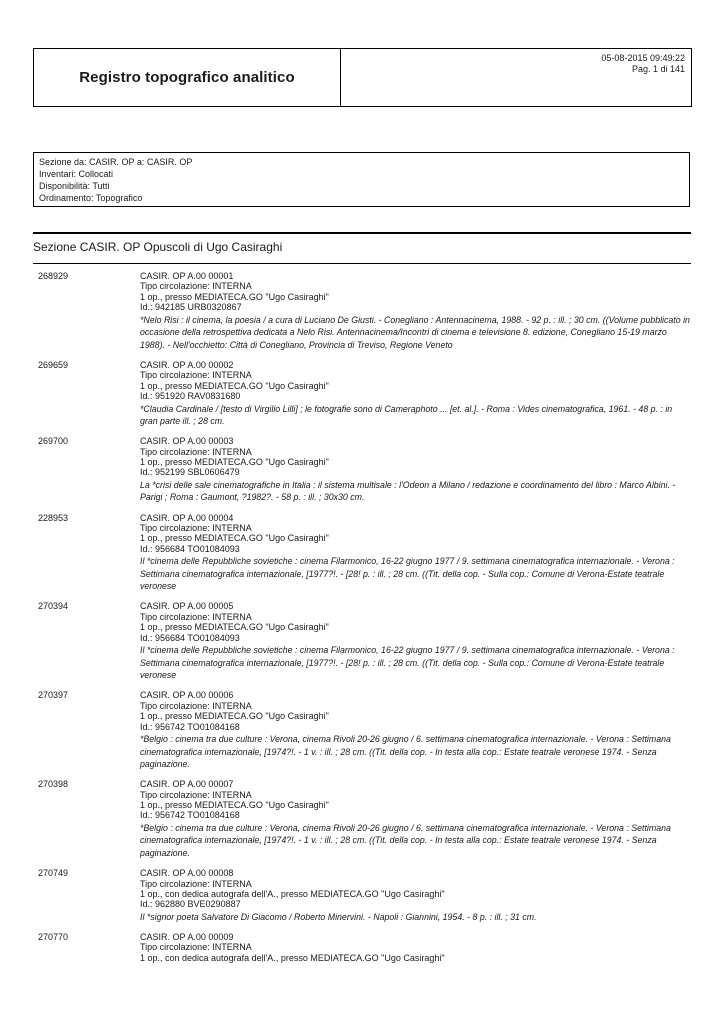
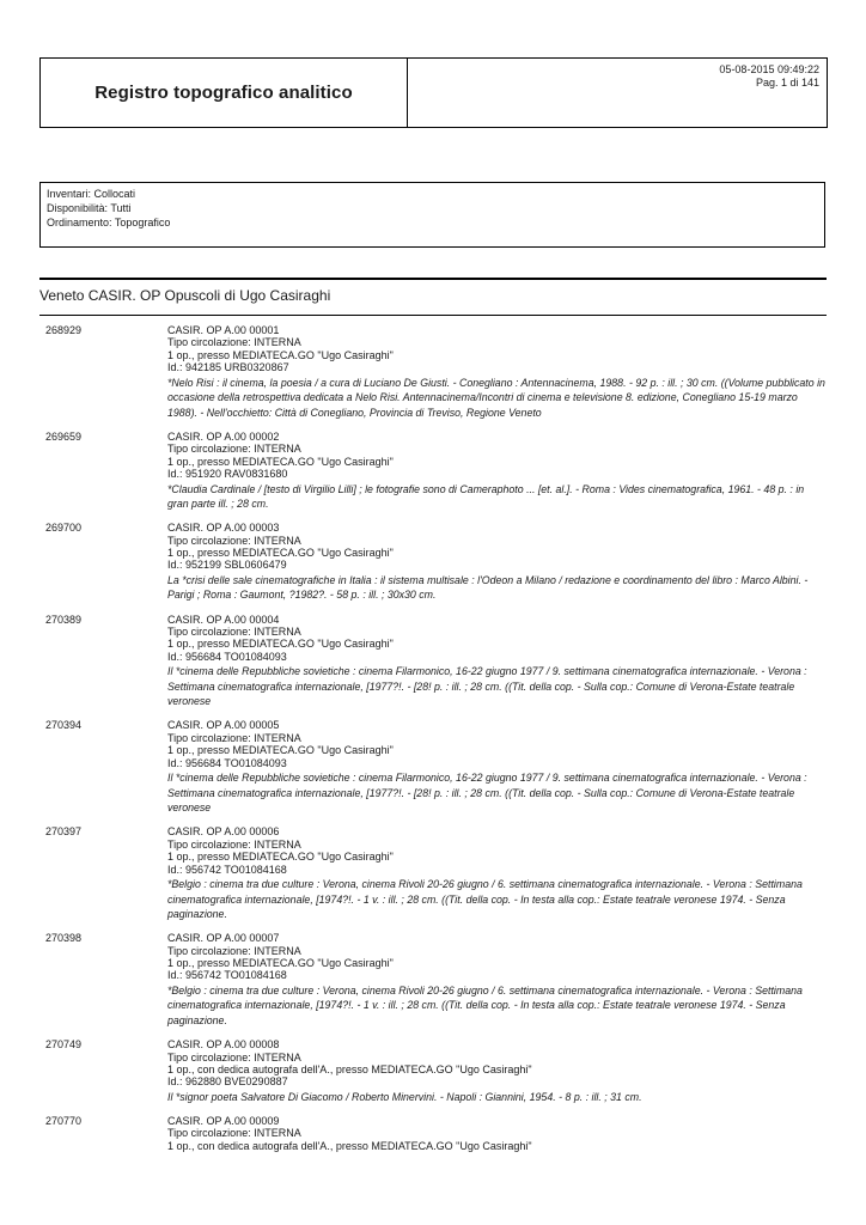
  Registro topografico analitico
  05-08-2015 09:49:22
  Pag. 1 di 141
- Sezione da: CASIR. OP a: CASIR. OP
  Inventari: Collocati
  Disponibilità: Tutti
  Ordinamento: Topografico
- Sezione CASIR. OP Opuscoli di Ugo Casiraghi
+ Veneto CASIR. OP Opuscoli di Ugo Casiraghi
  268929
  CASIR. OP A.00 00001
  Tipo circolazione: INTERNA
  1 op., presso MEDIATECA.GO "Ugo Casiraghi"
  Id.: 942185 URB0320867
  *Nelo Risi : il cinema, la poesia / a cura di Luciano De Giusti. - Conegliano : Antennacinema, 1988. - 92 p. : ill. ; 30 cm. ((Volume pubblicato in occasione della retrospettiva dedicata a Nelo Risi. Antennacinema/Incontri di cinema e televisione 8. edizione, Conegliano 15-19 marzo 1988). - Nell'occhietto: Città di Conegliano, Provincia di Treviso, Regione Veneto
  269659
  CASIR. OP A.00 00002
  Tipo circolazione: INTERNA
  1 op., presso MEDIATECA.GO "Ugo Casiraghi"
  Id.: 951920 RAV0831680
  *Claudia Cardinale / [testo di Virgilio Lilli] ; le fotografie sono di Cameraphoto ... [et. al.]. - Roma : Vides cinematografica, 1961. - 48 p. : in gran parte ill. ; 28 cm.
  269700
  CASIR. OP A.00 00003
  Tipo circolazione: INTERNA
  1 op., presso MEDIATECA.GO "Ugo Casiraghi"
  Id.: 952199 SBL0606479
  La *crisi delle sale cinematografiche in Italia : il sistema multisale : l'Odeon a Milano / redazione e coordinamento del libro : Marco Albini. - Parigi ; Roma : Gaumont, ?1982?. - 58 p. : ill. ; 30x30 cm.
- 228953
+ 270389
  CASIR. OP A.00 00004
  Tipo circolazione: INTERNA
  1 op., presso MEDIATECA.GO "Ugo Casiraghi"
  Id.: 956684 TO01084093
  Il *cinema delle Repubbliche sovietiche : cinema Filarmonico, 16-22 giugno 1977 / 9. settimana cinematografica internazionale. - Verona : Settimana cinematografica internazionale, [1977?!. - [28! p. : ill. ; 28 cm. ((Tit. della cop. - Sulla cop.: Comune di Verona-Estate teatrale veronese
  270394
  CASIR. OP A.00 00005
  Tipo circolazione: INTERNA
  1 op., presso MEDIATECA.GO "Ugo Casiraghi"
  Id.: 956684 TO01084093
  Il *cinema delle Repubbliche sovietiche : cinema Filarmonico, 16-22 giugno 1977 / 9. settimana cinematografica internazionale. - Verona : Settimana cinematografica internazionale, [1977?!. - [28! p. : ill. ; 28 cm. ((Tit. della cop. - Sulla cop.: Comune di Verona-Estate teatrale veronese
  270397
  CASIR. OP A.00 00006
  Tipo circolazione: INTERNA
  1 op., presso MEDIATECA.GO "Ugo Casiraghi"
  Id.: 956742 TO01084168
  *Belgio : cinema tra due culture : Verona, cinema Rivoli 20-26 giugno / 6. settimana cinematografica internazionale. - Verona : Settimana cinematografica internazionale, [1974?!. - 1 v. : ill. ; 28 cm. ((Tit. della cop. - In testa alla cop.: Estate teatrale veronese 1974. - Senza paginazione.
  270398
  CASIR. OP A.00 00007
  Tipo circolazione: INTERNA
  1 op., presso MEDIATECA.GO "Ugo Casiraghi"
  Id.: 956742 TO01084168
  *Belgio : cinema tra due culture : Verona, cinema Rivoli 20-26 giugno / 6. settimana cinematografica internazionale. - Verona : Settimana cinematografica internazionale, [1974?!. - 1 v. : ill. ; 28 cm. ((Tit. della cop. - In testa alla cop.: Estate teatrale veronese 1974. - Senza paginazione.
  270749
  CASIR. OP A.00 00008
  Tipo circolazione: INTERNA
  1 op., con dedica autografa dell'A., presso MEDIATECA.GO "Ugo Casiraghi"
  Id.: 962880 BVE0290887
  Il *signor poeta Salvatore Di Giacomo / Roberto Minervini. - Napoli : Giannini, 1954. - 8 p. : ill. ; 31 cm.
  270770
  CASIR. OP A.00 00009
  Tipo circolazione: INTERNA
  1 op., con dedica autografa dell'A., presso MEDIATECA.GO "Ugo Casiraghi"
